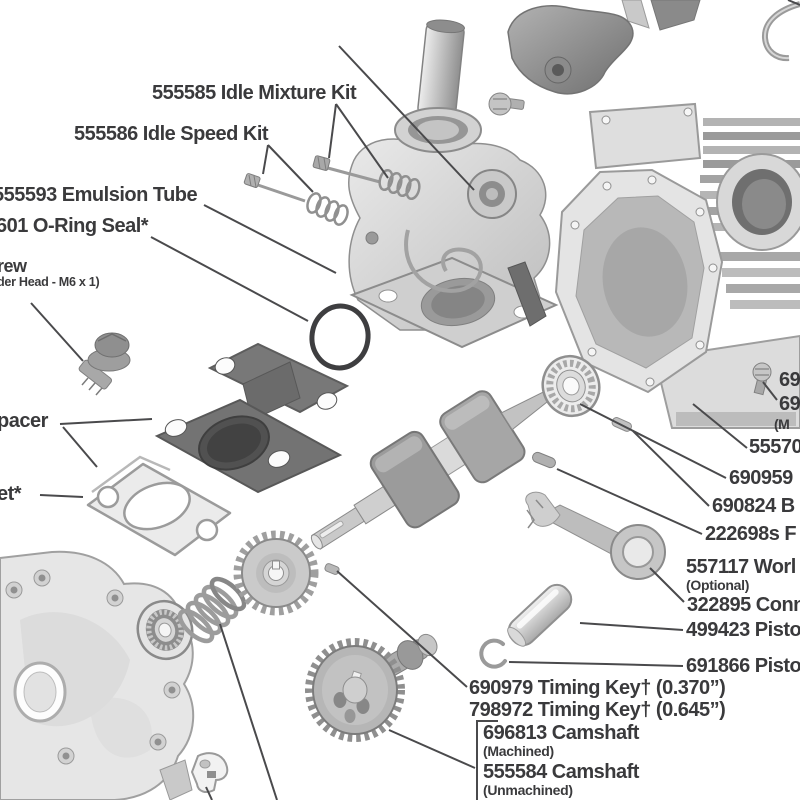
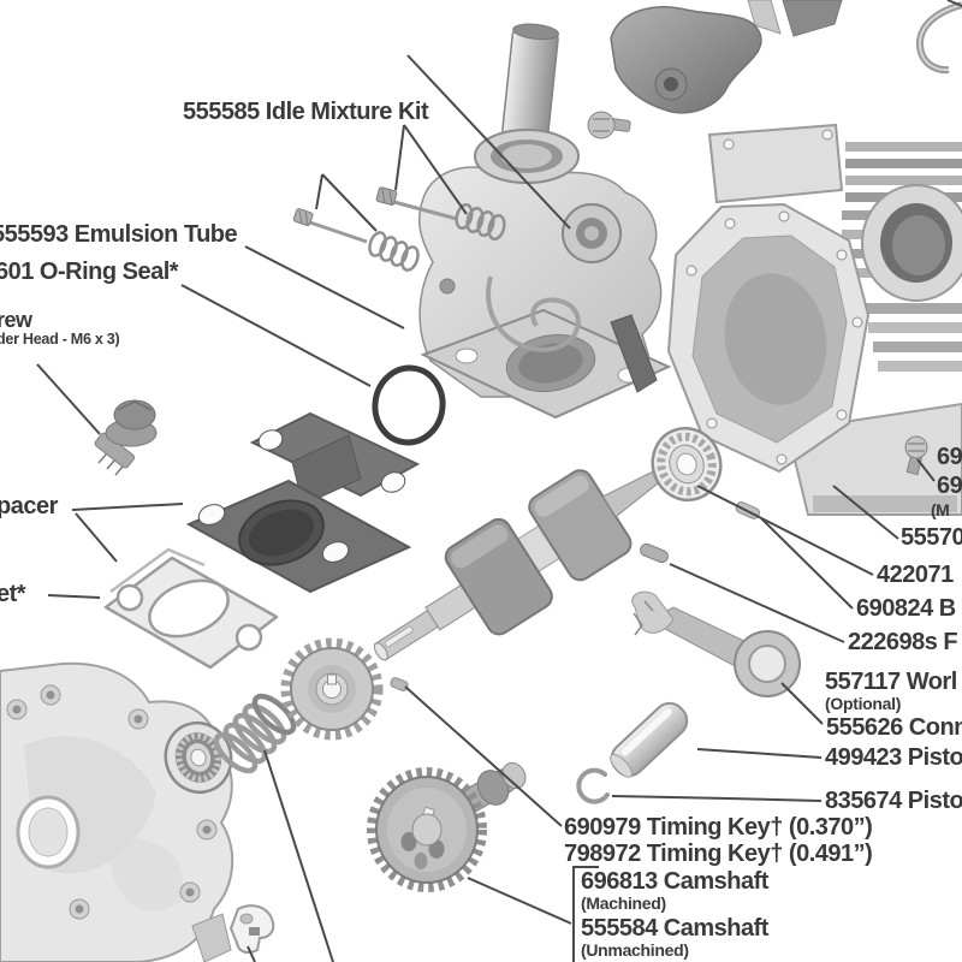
  555585 Idle Mixture Kit
- 555586 Idle Speed Kit
  55593 Emulsion Tube
  601 O-Ring Seal*
  rew
- der Head - M6 x 1)
+ der Head - M6 x 3)
  pacer
  et*
  69
  69
  (M
  55570
- 690959
+ 422071
  690824 B
  222698s F
  557117 Worl
  (Optional)
- 322895 Conn
+ 555626 Conn
  499423 Pisto
- 691866 Pisto
+ 835674 Pisto
  690979 Timing Key† (0.370”)
- 798972 Timing Key† (0.645”)
+ 798972 Timing Key† (0.491”)
  696813 Camshaft
  (Machined)
  555584 Camshaft
  (Unmachined)
